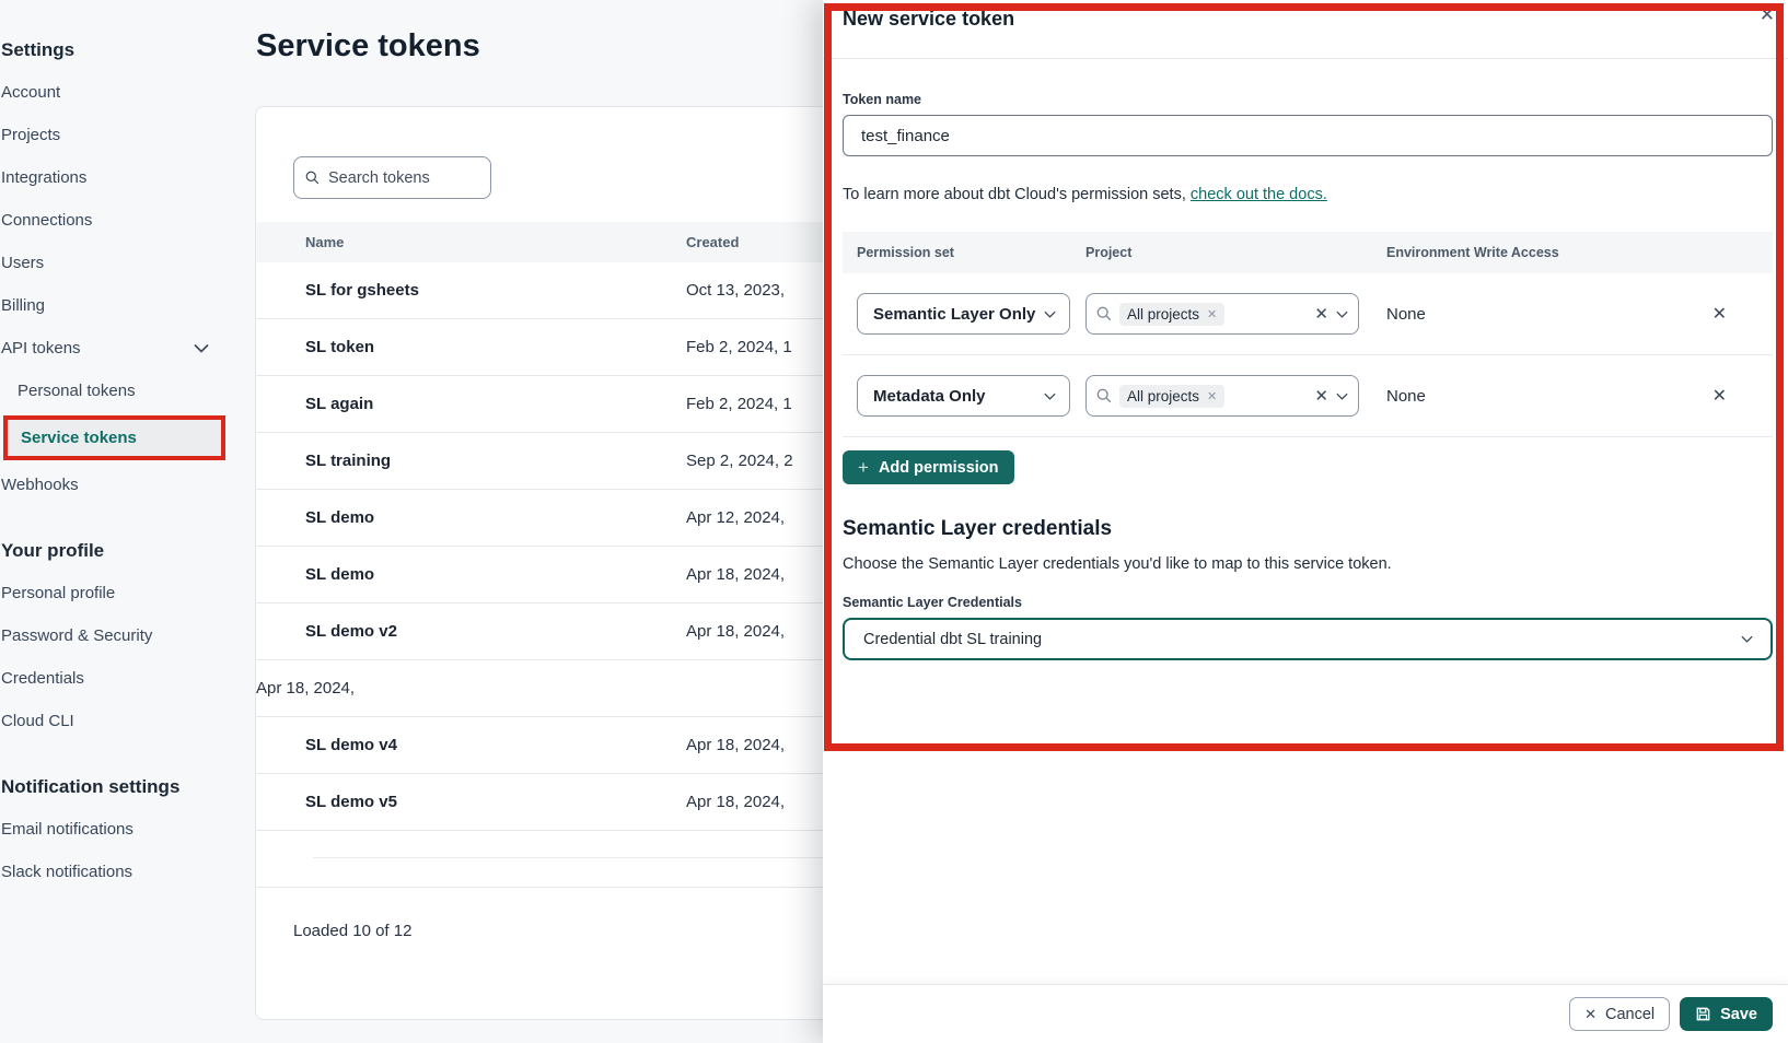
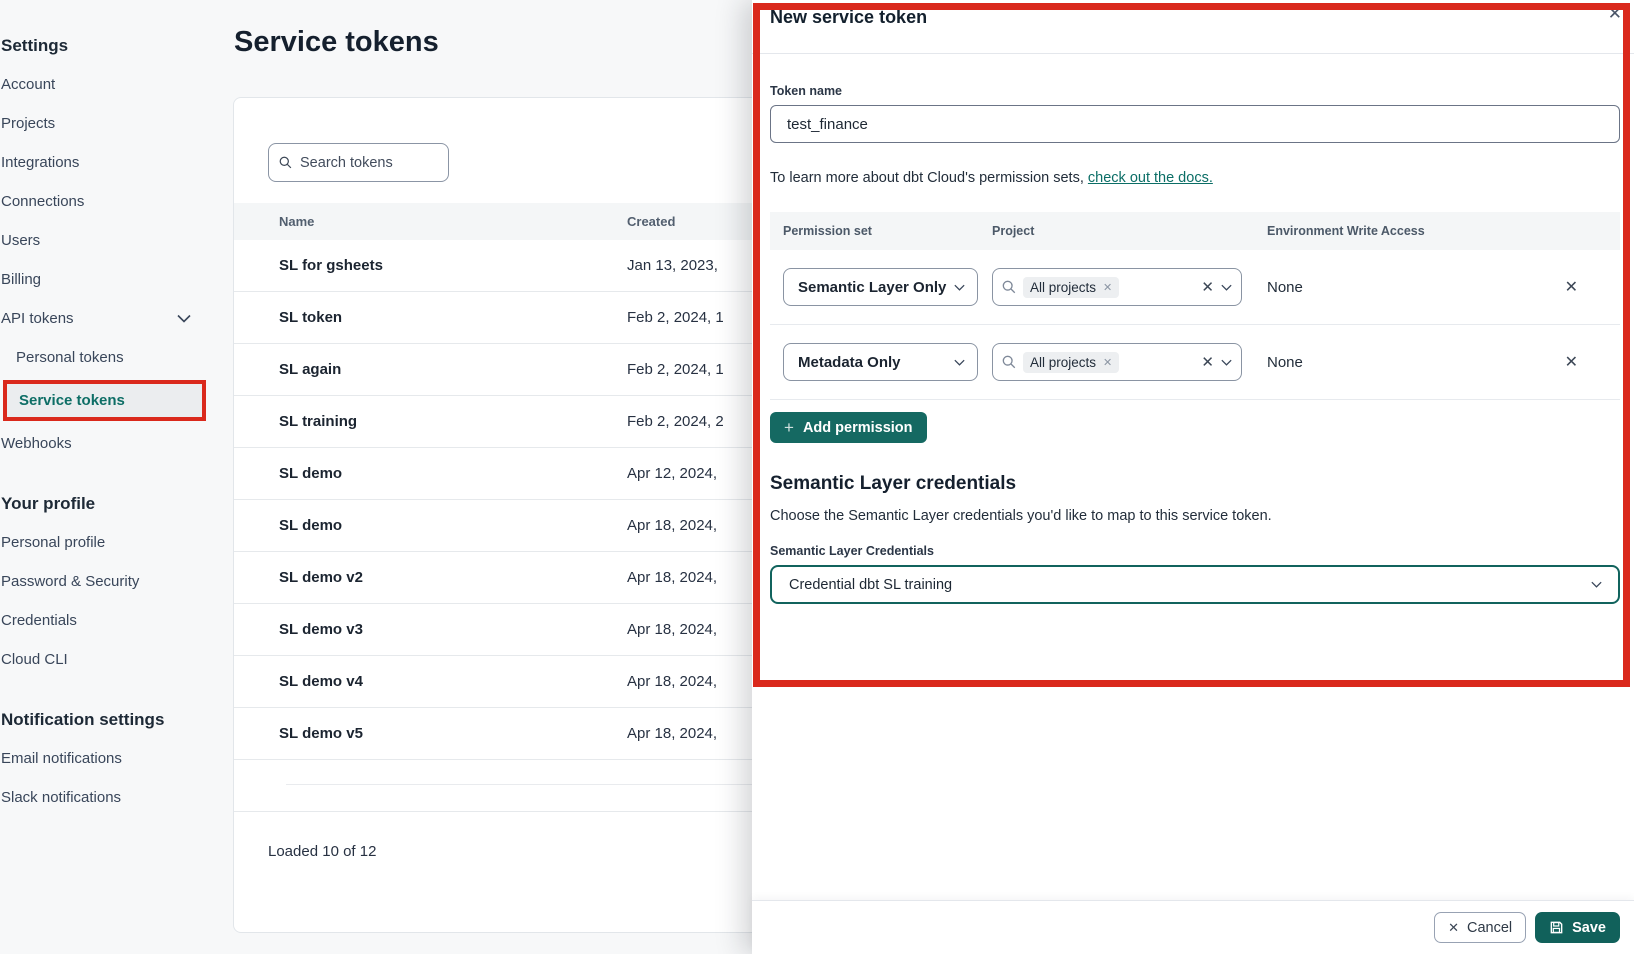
  Settings
  Account
  Projects
  Integrations
  Connections
  Users
  Billing
  API tokens
  Personal tokens
  Service tokens
  Webhooks
  Your profile
  Personal profile
  Password & Security
  Credentials
  Cloud CLI
  Notification settings
  Email notifications
  Slack notifications
  Service tokens
  Search tokens
  Name
  Created
  SL for gsheets
- Oct 13, 2023,
+ Jan 13, 2023,
  SL token
  Feb 2, 2024, 1
  SL again
  Feb 2, 2024, 1
  SL training
- Sep 2, 2024, 2
+ Feb 2, 2024, 2
  SL demo
  Apr 12, 2024,
  SL demo
  Apr 18, 2024,
  SL demo v2
  Apr 18, 2024,
+ SL demo v3
  Apr 18, 2024,
  SL demo v4
  Apr 18, 2024,
  SL demo v5
  Apr 18, 2024,
  Loaded 10 of 12
  New service token
  ✕
  Token name
  test_finance
  To learn more about dbt Cloud's permission sets, check out the docs.
  Permission set
  Project
  Environment Write Access
  Semantic Layer Only
  All projects
  ✕
  ✕
  None
  ✕
  Metadata Only
  All projects
  ✕
  ✕
  None
  ✕
  +
  Add permission
  Semantic Layer credentials
  Choose the Semantic Layer credentials you'd like to map to this service token.
  Semantic Layer Credentials
  Credential dbt SL training
  ✕
  Cancel
  Save
